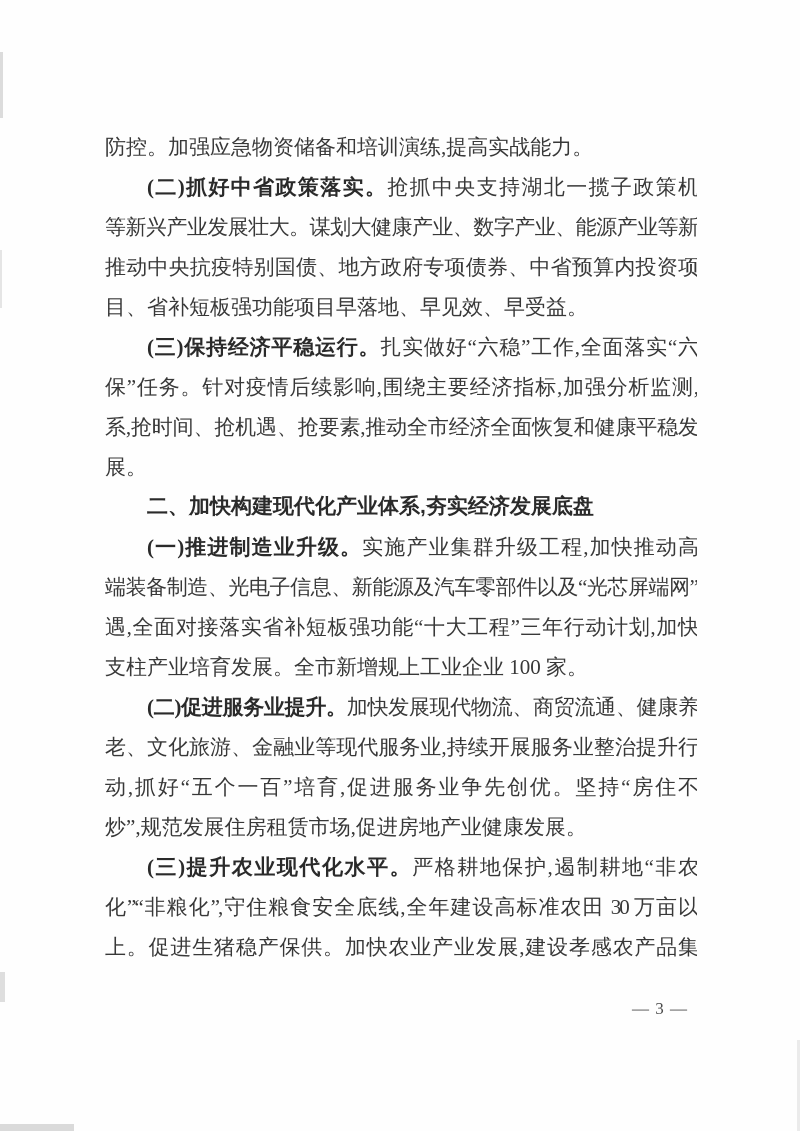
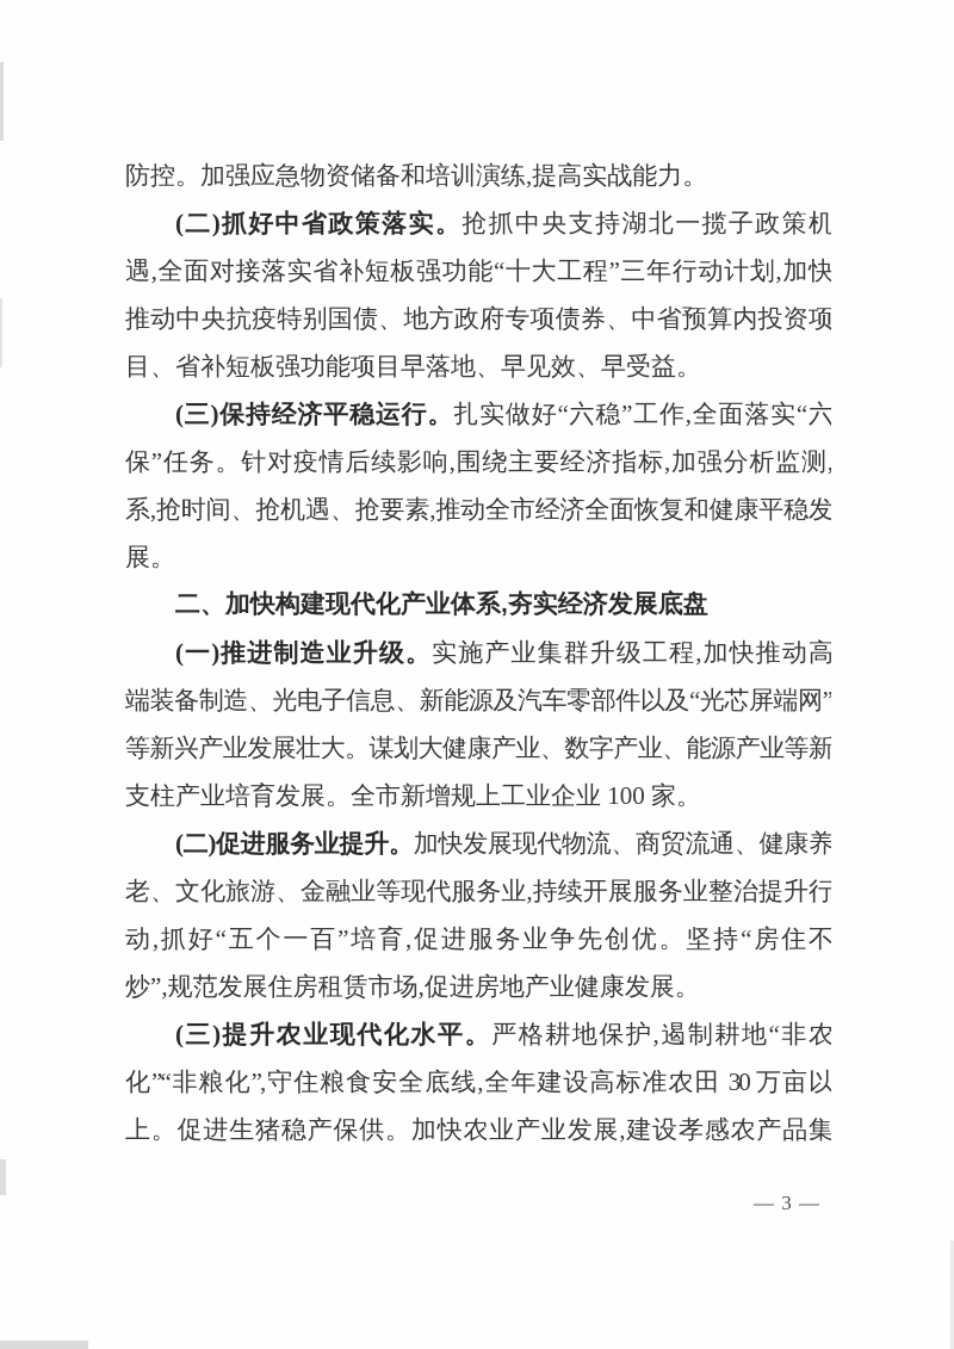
  防控。加强应急物资储备和培训演练,提高实战能力。
  (二)抓好中省政策落实。抢抓中央支持湖北一揽子政策机
- 等新兴产业发展壮大。谋划大健康产业、数字产业、能源产业等新
+ 遇,全面对接落实省补短板强功能“十大工程”三年行动计划,加快
  推动中央抗疫特别国债、地方政府专项债券、中省预算内投资项
  目、省补短板强功能项目早落地、早见效、早受益。
  (三)保持经济平稳运行。扎实做好“六稳”工作,全面落实“六
  保”任务。针对疫情后续影响,围绕主要经济指标,加强分析监测,
  系,抢时间、抢机遇、抢要素,推动全市经济全面恢复和健康平稳发
  展。
  二、加快构建现代化产业体系,夯实经济发展底盘
  (一)推进制造业升级。实施产业集群升级工程,加快推动高
  端装备制造、光电子信息、新能源及汽车零部件以及“光芯屏端网”
- 遇,全面对接落实省补短板强功能“十大工程”三年行动计划,加快
+ 等新兴产业发展壮大。谋划大健康产业、数字产业、能源产业等新
  支柱产业培育发展。全市新增规上工业企业 100 家。
  (二)促进服务业提升。加快发展现代物流、商贸流通、健康养
  老、文化旅游、金融业等现代服务业,持续开展服务业整治提升行
  动,抓好“五个一百”培育,促进服务业争先创优。坚持“房住不
  炒”,规范发展住房租赁市场,促进房地产业健康发展。
  (三)提升农业现代化水平。严格耕地保护,遏制耕地“非农
  化”“非粮化”,守住粮食安全底线,全年建设高标准农田 30 万亩以
  上。促进生猪稳产保供。加快农业产业发展,建设孝感农产品集
  — 3 —
